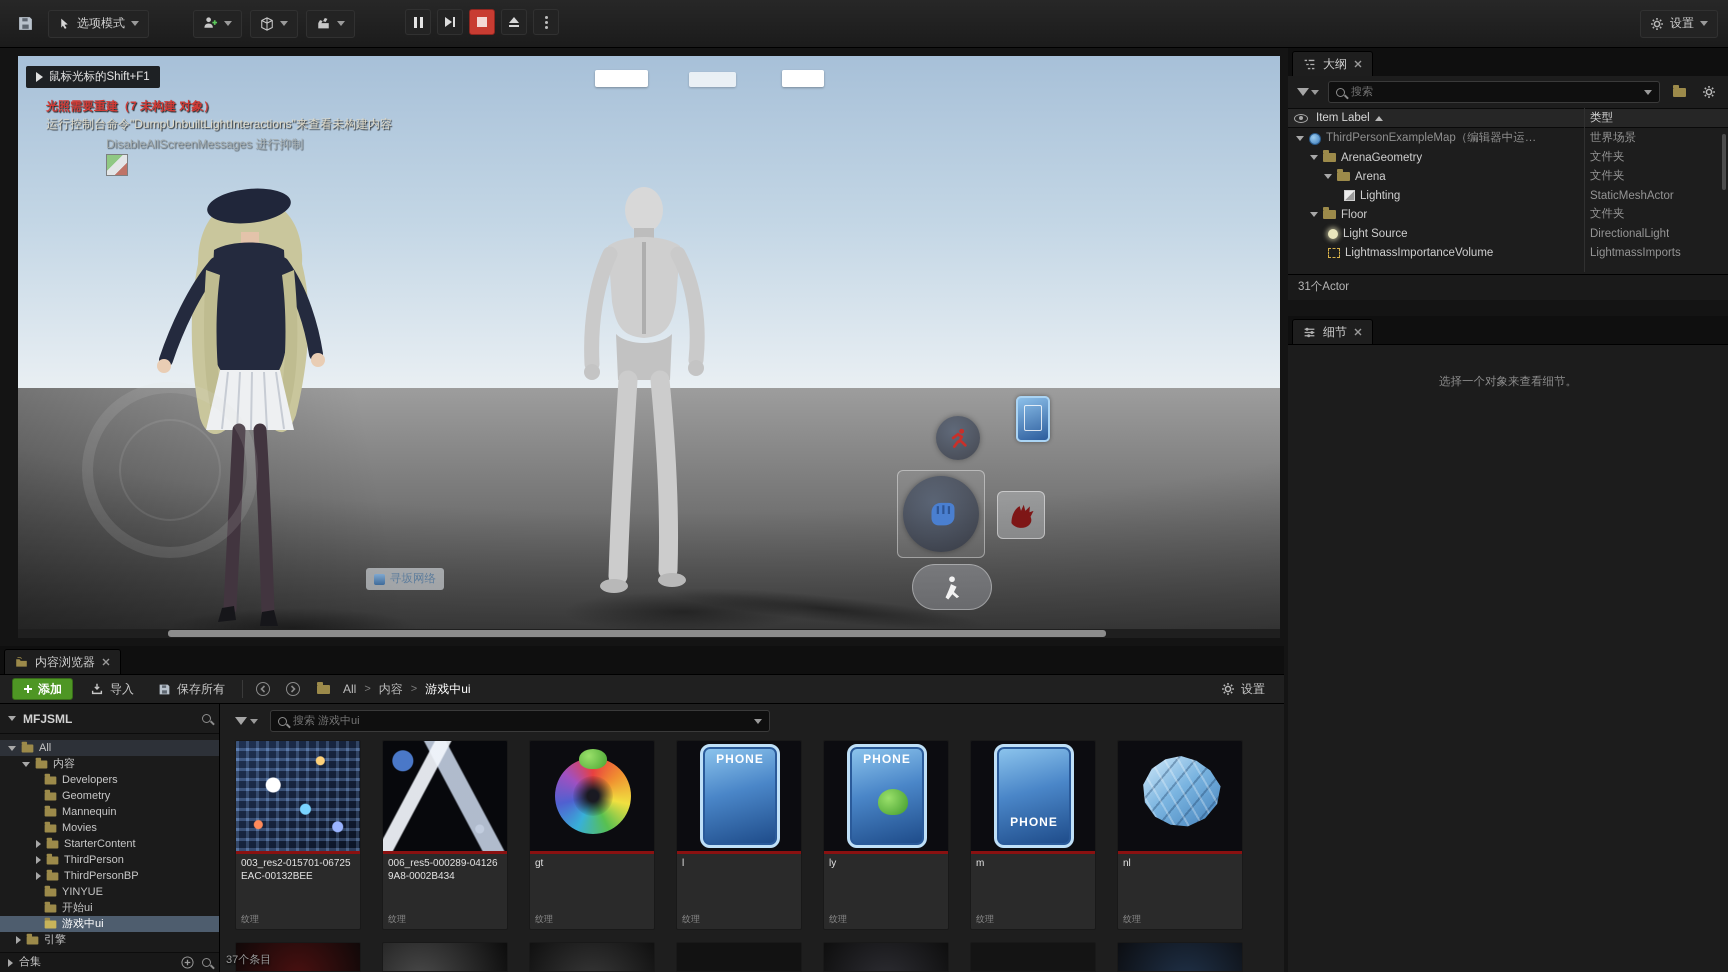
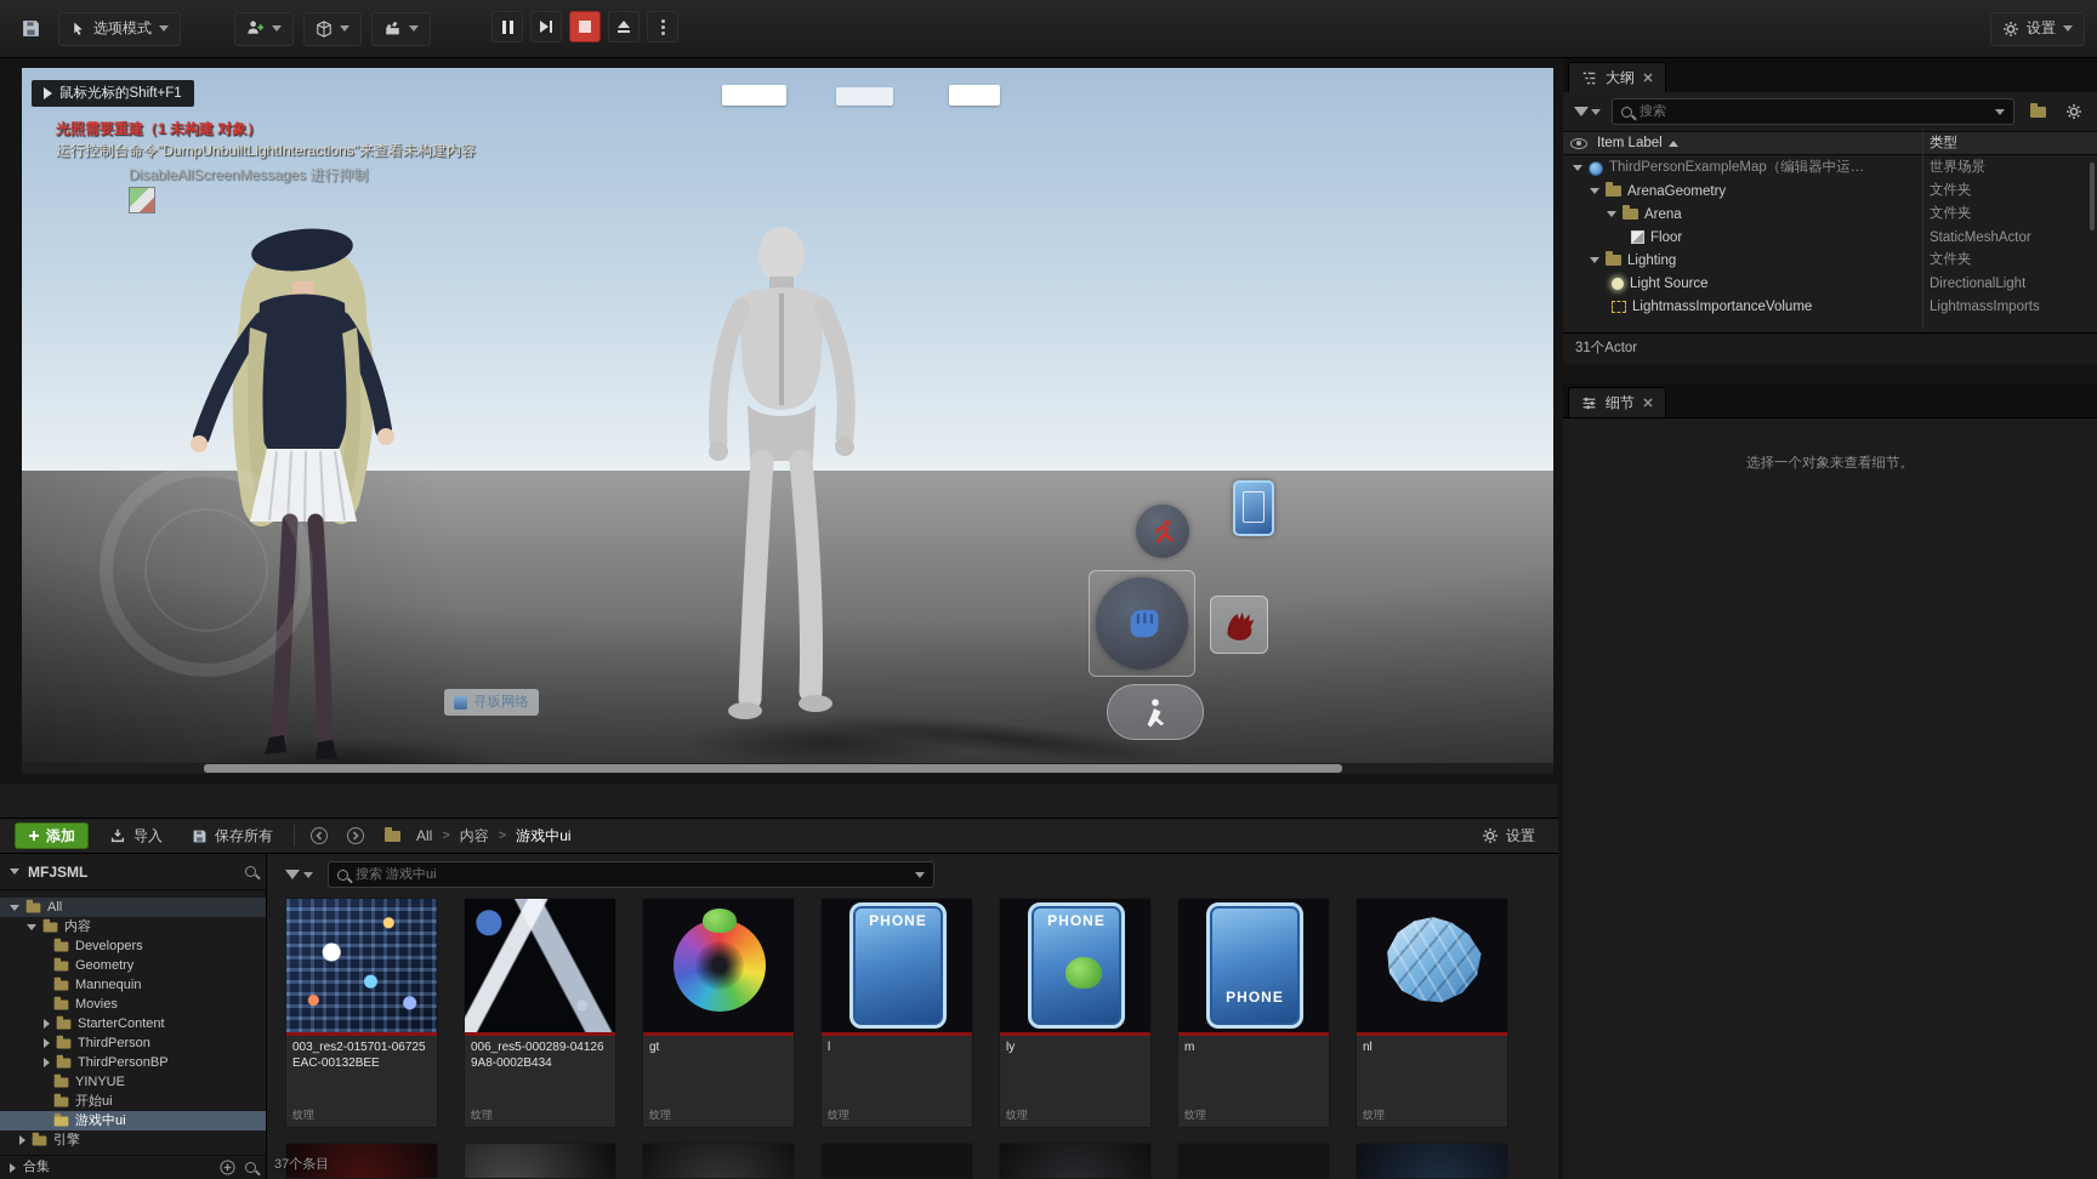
  选项模式
  设置
  鼠标光标的Shift+F1
- 光照需要重建（7 未构建 对象）
+ 光照需要重建（1 未构建 对象）
  运行控制台命令"DumpUnbuiltLightInteractions"来查看未构建内容
  DisableAllScreenMessages 进行抑制
  寻坂网络
  大纲
  搜索
  Item Label
  类型
  ThirdPersonExampleMap（编辑器中运行
  世界场景
  ArenaGeometry
  文件夹
  Arena
  文件夹
- Lighting
+ Floor
  StaticMeshActor
- Floor
+ Lighting
  文件夹
  Light Source
  DirectionalLight
  LightmassImportanceVolume
  LightmassImports
  31个Actor
  细节
  选择一个对象来查看细节。
- 内容浏览器
  添加
  导入
  保存所有
  All
  >
  内容
  >
  游戏中ui
  设置
  MFJSML
  All
  内容
  Developers
  Geometry
  Mannequin
  Movies
  StarterContent
  ThirdPerson
  ThirdPersonBP
  YINYUE
  开始ui
  游戏中ui
  引擎
  合集
  搜索 游戏中ui
  003_res2-015701-06725EAC-00132BEE
  纹理
  006_res5-000289-041269A8-0002B434
  纹理
  gt
  纹理
  PHONE
  l
  纹理
  PHONE
  ly
  纹理
  PHONE
  m
  纹理
  nl
  纹理
  37个条目
